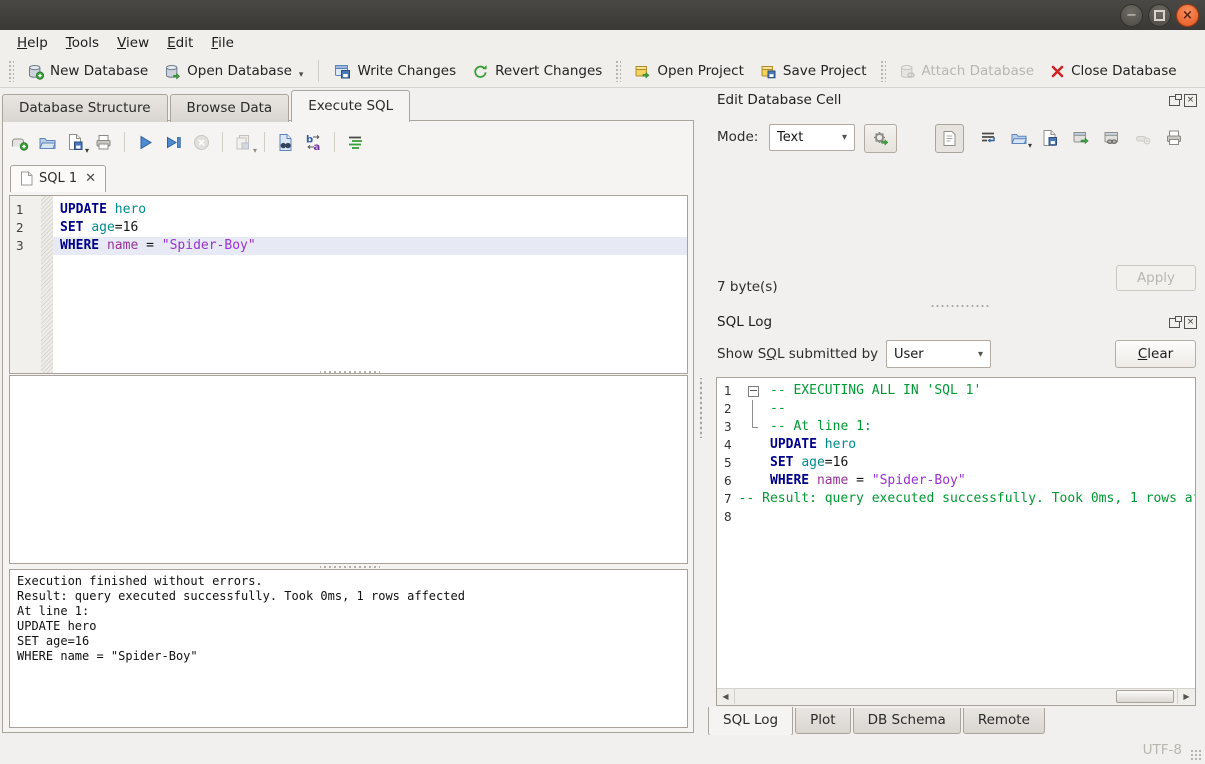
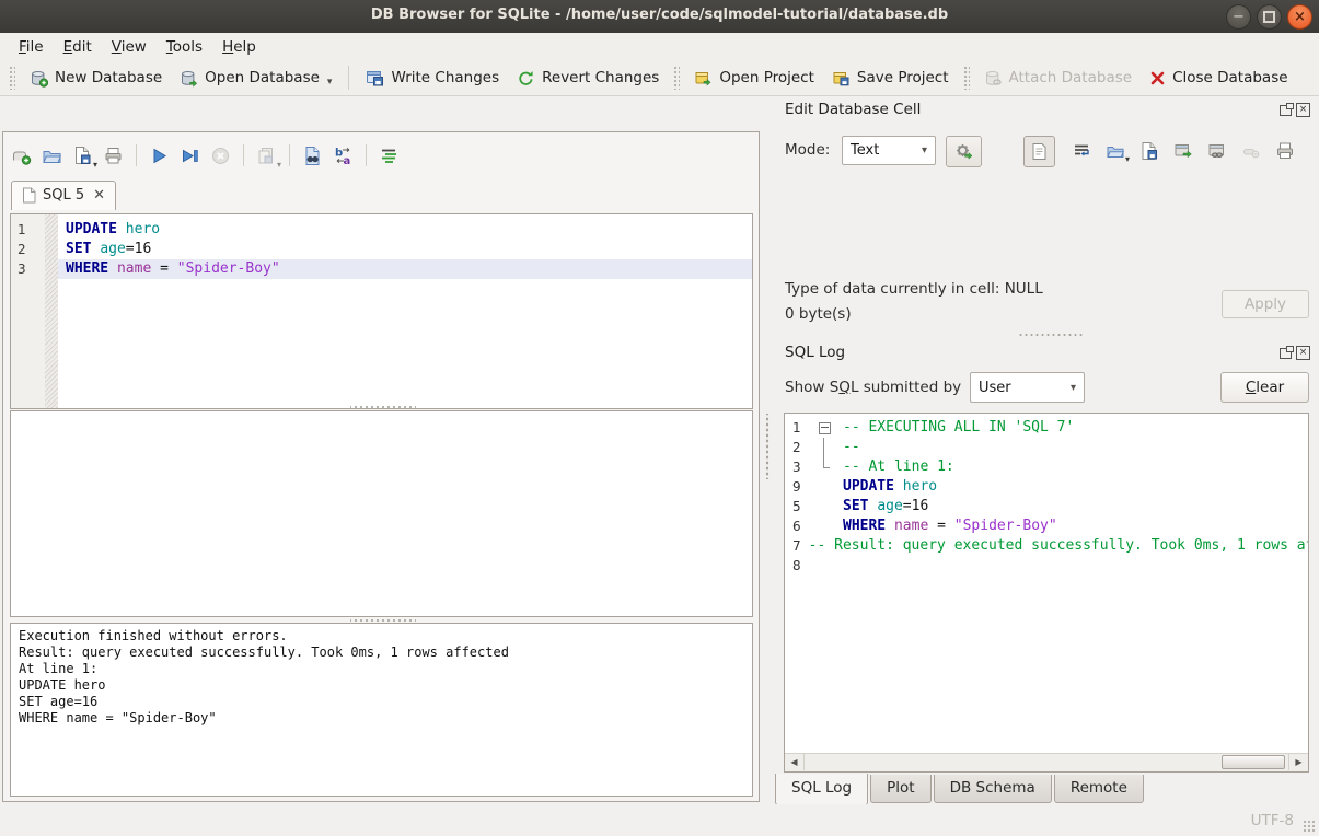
+ DB Browser for SQLite - /home/user/code/sqlmodel-tutorial/database.db
  −
  ×
- Help
+ File
- Tools
+ Edit
  View
- Edit
+ Tools
- File
+ Help
  New Database
  Open Database
  ▾
  Write Changes
  Revert Changes
  Open Project
  Save Project
  Attach Database
  Close Database
- Database Structure
- Browse Data
- Execute SQL
  ▾
  ▾
  b
  a
- SQL 1
+ SQL 5
  ✕
  1
  UPDATE hero
  2
  SET age=16
  3
  WHERE name = "Spider-Boy"
  Execution finished without errors.
  Result: query executed successfully. Took 0ms, 1 rows affected
  At line 1:
  UPDATE hero
  SET age=16
  WHERE name = "Spider-Boy"
  Edit Database Cell
  ×
  Mode:
  Text
  ▾
+ Type of data currently in cell: NULL
- 7 byte(s)
+ 0 byte(s)
  Apply
  SQL Log
  ×
  Show SQL submitted by
  User
  Clear
  1
- -- EXECUTING ALL IN 'SQL 1'
+ -- EXECUTING ALL IN 'SQL 7'
  2
  --
  3
  -- At line 1:
- 4
+ 9
  UPDATE hero
  5
  SET age=16
  6
  WHERE name = "Spider-Boy"
  7
  -- Result: query executed successfully. Took 0ms, 1 rows a
  8
  ◀
  ▶
  SQL Log
  Plot
  DB Schema
  Remote
  UTF-8
